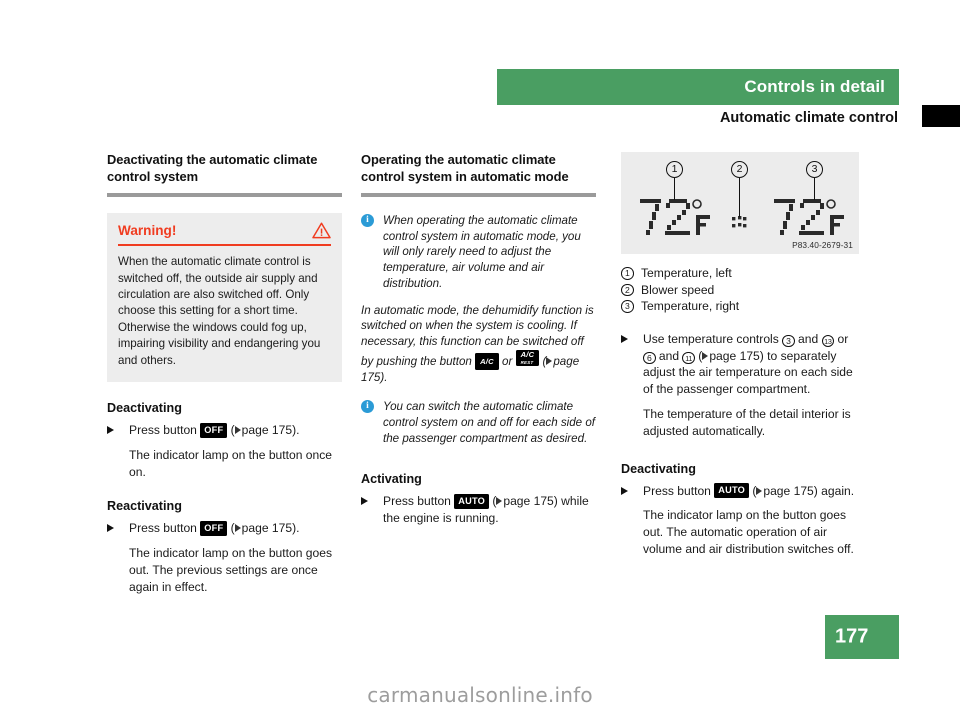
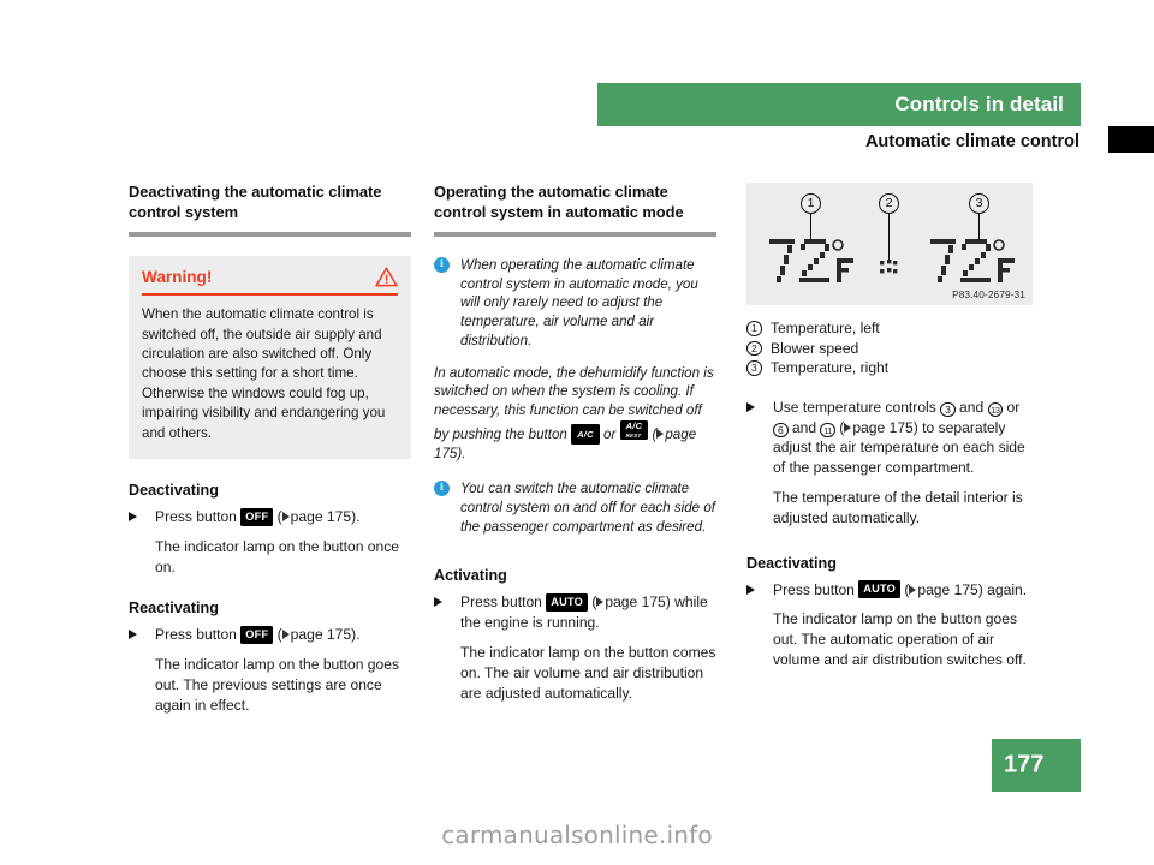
  Controls in detail
  Automatic climate control
  Deactivating the automatic climate control system
  Warning!
  When the automatic climate control is switched off, the outside air supply and circulation are also switched off. Only choose this setting for a short time. Otherwise the windows could fog up, impairing visibility and endangering you and others.
  Deactivating
  Press button OFF ( page 175).
  The indicator lamp on the button once on.
  Reactivating
  Press button OFF ( page 175).
  The indicator lamp on the button goes out. The previous settings are once again in effect.
  Operating the automatic climate control system in automatic mode
  i
  When operating the automatic climate control system in automatic mode, you will only rarely need to adjust the temperature, air volume and air distribution.
  In automatic mode, the dehumidify function is switched on when the system is cooling. If necessary, this function can be switched off by pushing the button A/C or A/C
  ( page 175).
  i
  You can switch the automatic climate control system on and off for each side of the passenger compartment as desired.
  Activating
  Press button AUTO ( page 175) while the engine is running.
+ The indicator lamp on the button comes on. The air volume and air distribution are adjusted automatically.
  1
  2
  3
  P83.40-2679-31
  1
  Temperature, left
  2
  Blower speed
  3
  Temperature, right
  Use temperature controls 3 and 13 or 6 and 11 ( page 175) to separately adjust the air temperature on each side of the passenger compartment.
  The temperature of the detail interior is adjusted automatically.
  Deactivating
  Press button AUTO ( page 175) again.
  The indicator lamp on the button goes out. The automatic operation of air volume and air distribution switches off.
  177
  carmanualsonline.info
